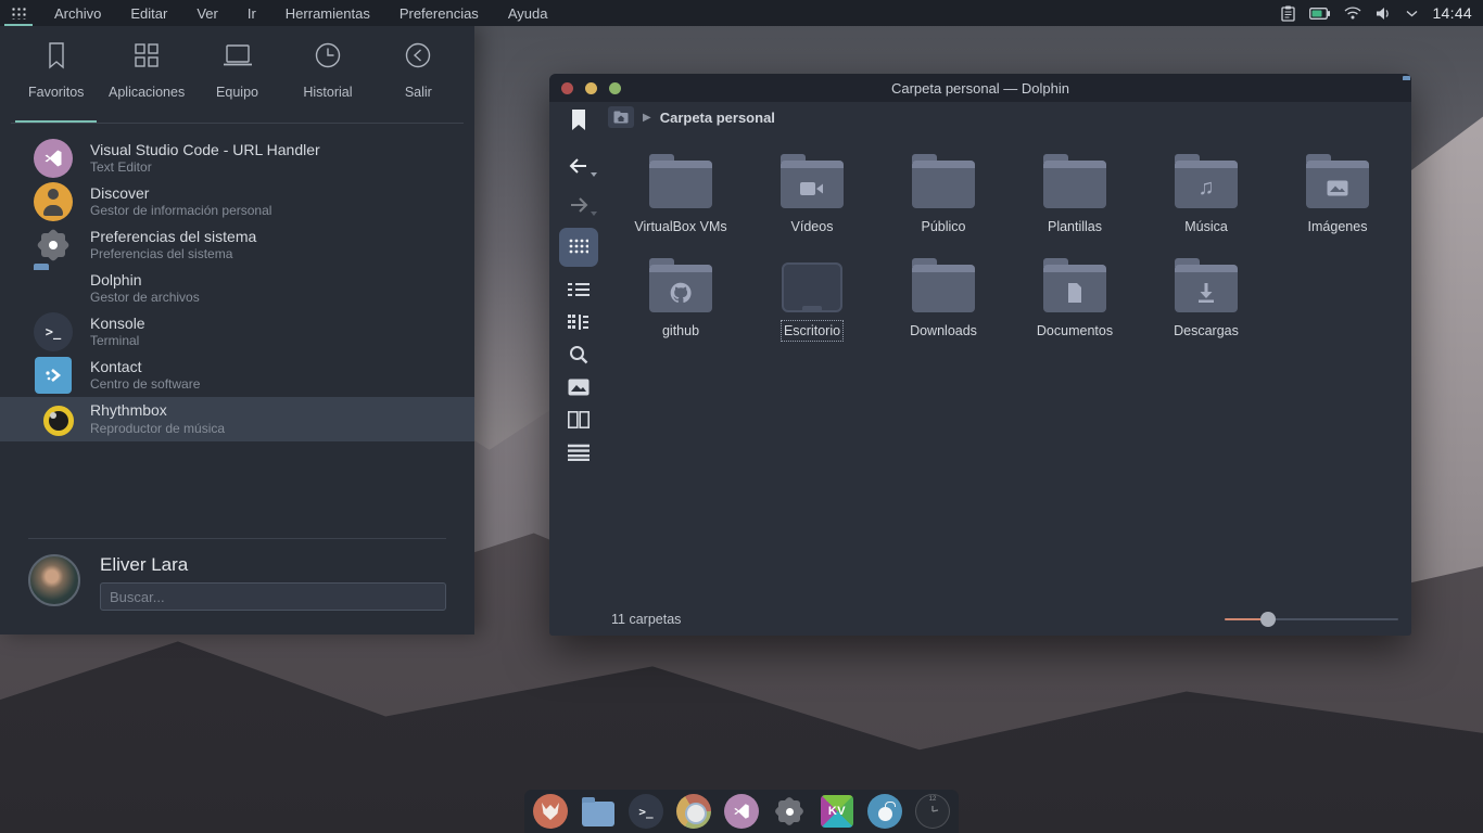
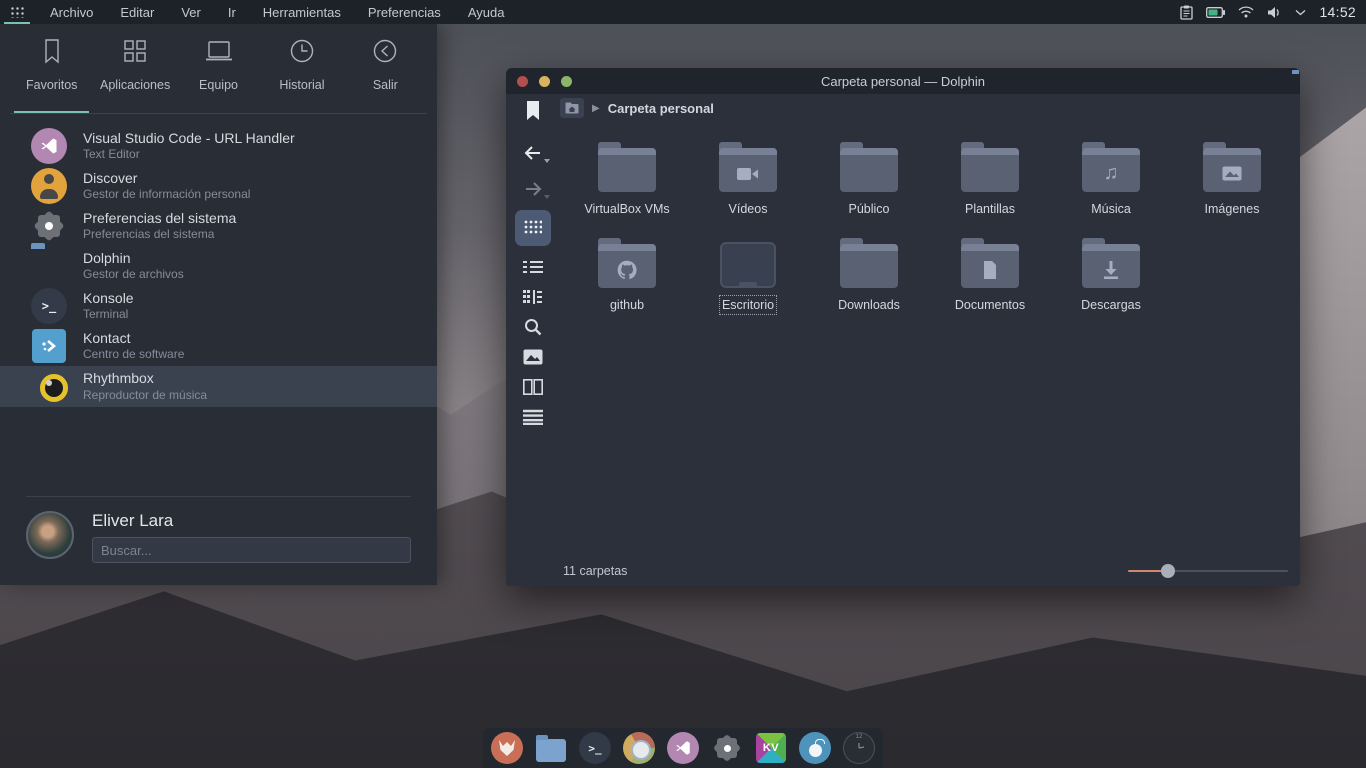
  Archivo
  Editar
  Ver
  Ir
  Herramientas
  Preferencias
  Ayuda
- 14:44
+ 14:52
  Favoritos
  Aplicaciones
  Equipo
  Historial
  Salir
  Visual Studio Code - URL Handler
  Text Editor
  Discover
  Gestor de información personal
  Preferencias del sistema
  Preferencias del sistema
  Dolphin
  Gestor de archivos
  >_
  Konsole
  Terminal
  Kontact
  Centro de software
  Rhythmbox
  Reproductor de música
  Eliver Lara
  Buscar...
  Carpeta personal — Dolphin
  ▶
  Carpeta personal
  VirtualBox VMs
  Vídeos
  Público
  Plantillas
  ♫
  Música
  Imágenes
  github
  Escritorio
  Downloads
  Documentos
  Descargas
  11 carpetas
  >_
  KV
